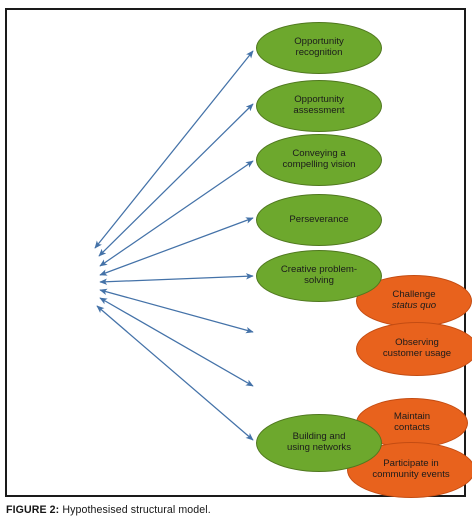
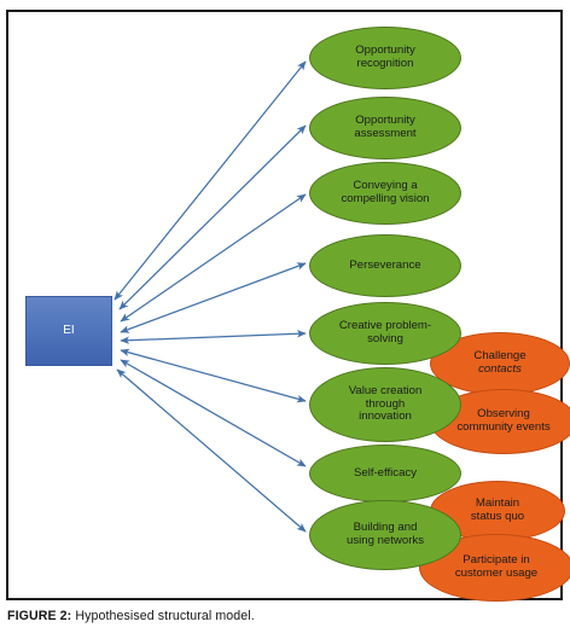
  Challenge
- status quo
+ contacts
  Observing
- customer usage
+ community events
  Maintain
- contacts
+ status quo
  Participate in
- community events
+ customer usage
  Opportunity
  recognition
  Opportunity
  assessment
  Conveying a
  compelling vision
  Perseverance
  Creative problem-
  solving
+ Value creation
+ through
+ innovation
+ Self-efficacy
  Building and
  using networks
+ EI
  FIGURE 2: Hypothesised structural model.
